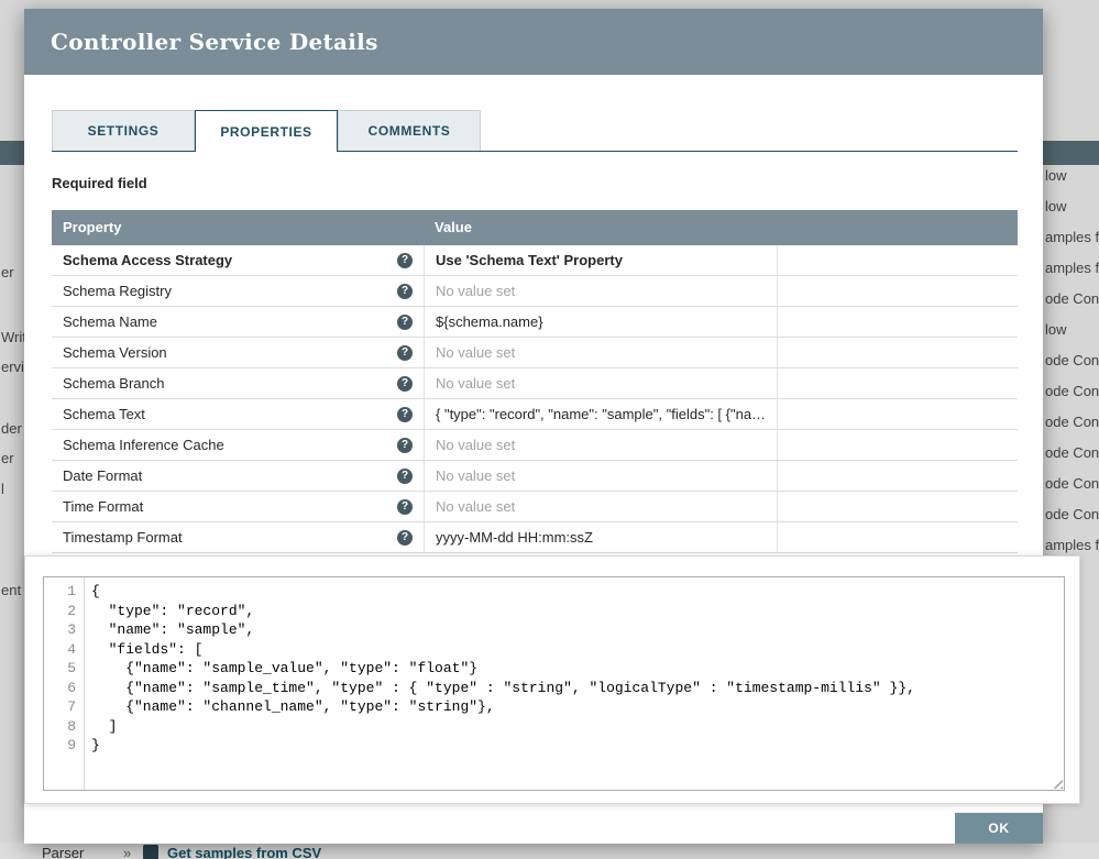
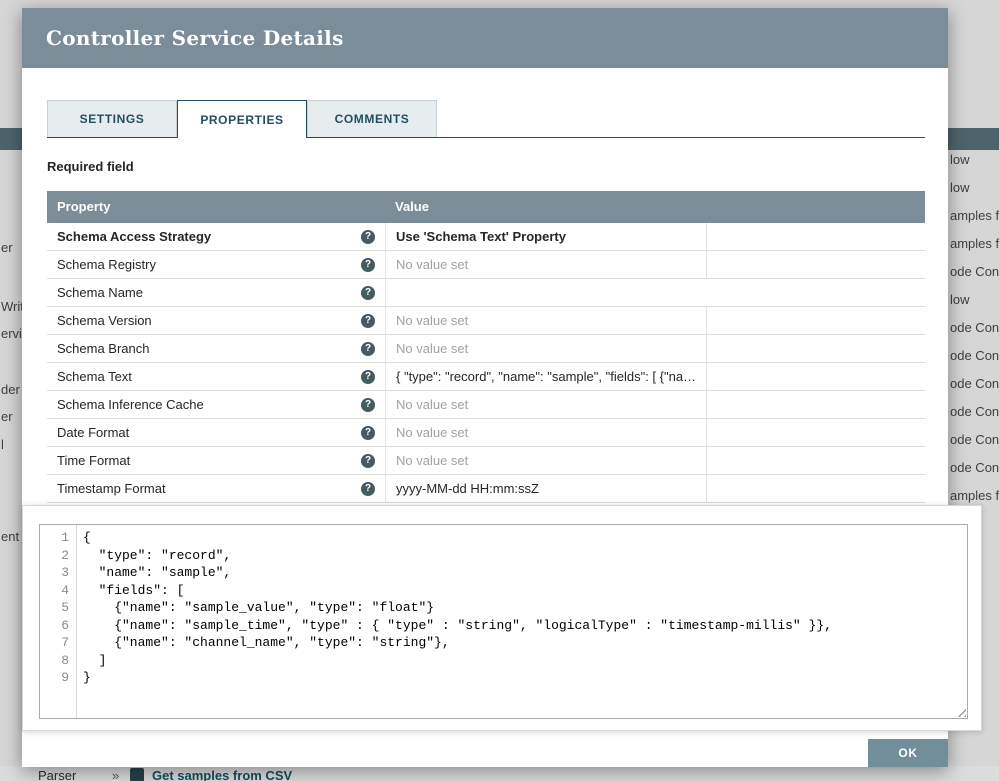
  er
  Wri
  ervi
  der
  er
  l
  ent
  low
  low
  amples f
  amples f
  ode Con
  low
  ode Con
  ode Con
  ode Con
  ode Con
  ode Con
  ode Con
  amples f
  Parser
  »
  Get samples from CSV
  Controller Service Details
  SETTINGS
  PROPERTIES
  COMMENTS
  Required field
  Property
  Value
  Schema Access Strategy
  ?
  Use 'Schema Text' Property
  Schema Registry
  ?
  No value set
  Schema Name
  ?
- ${schema.name}
  Schema Version
  ?
  No value set
  Schema Branch
  ?
  No value set
  Schema Text
  ?
  { "type": "record", "name": "sample", "fields": [ {"na…
  Schema Inference Cache
  ?
  No value set
  Date Format
  ?
  No value set
  Time Format
  ?
  No value set
  Timestamp Format
  ?
  yyyy-MM-dd HH:mm:ssZ
  OK
  1
  2
  3
  4
  5
  6
  7
  8
  9
  {
  "type": "record",
  "name": "sample",
  "fields": [
  {"name": "sample_value", "type": "float"}
  {"name": "sample_time", "type" : { "type" : "string", "logicalType" : "timestamp-millis" }},
  {"name": "channel_name", "type": "string"},
  ]
  }
